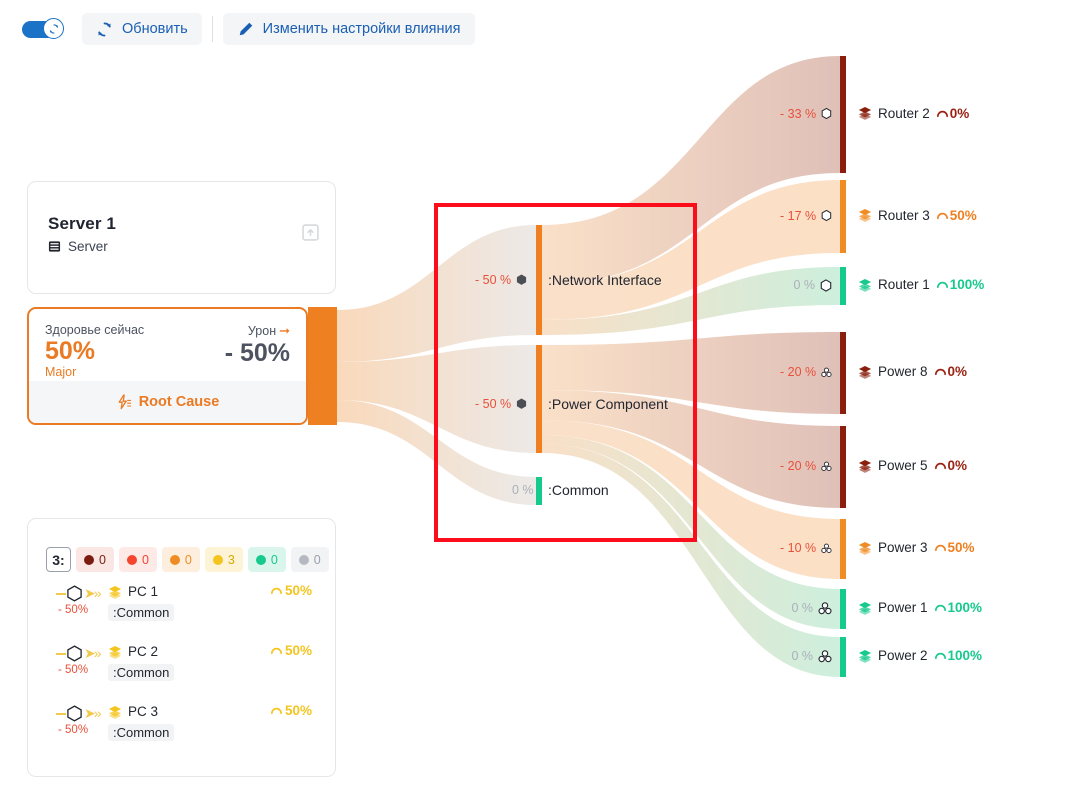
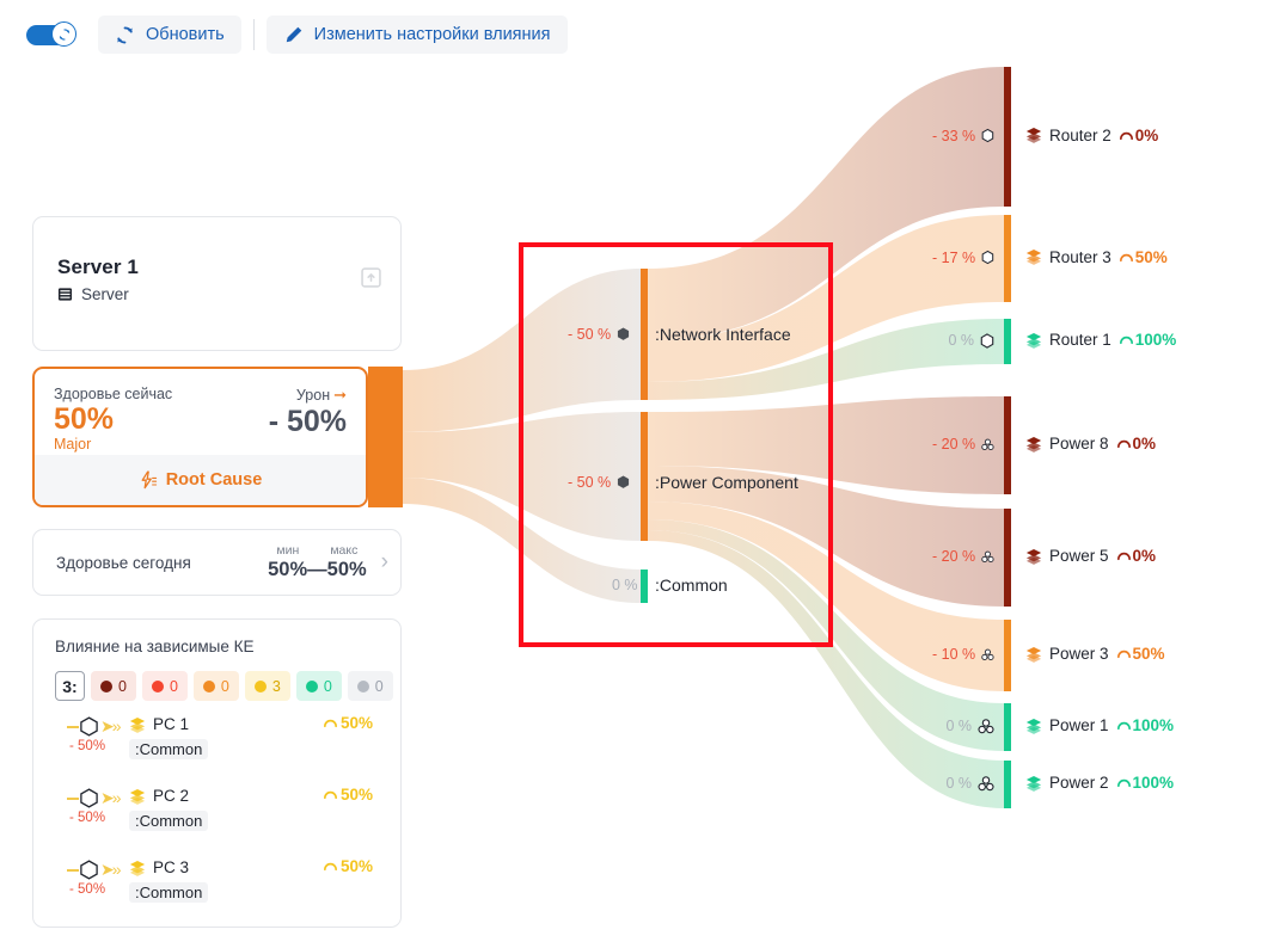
  Обновить
  Изменить настройки влияния
  - 50 %
  :Network Interface
  - 50 %
  :Power Component
  0 %
  :Common
  - 33 %
  Router 2
  0%
  - 17 %
  Router 3
  50%
  0 %
  Router 1
  100%
  - 20 %
  Power 8
  0%
  - 20 %
  Power 5
  0%
  - 10 %
  Power 3
  50%
  0 %
  Power 1
  100%
  0 %
  Power 2
  100%
  Server 1
  Server
  Здоровье сейчас
  50%
  Major
  Урон
  ➞
  - 50%
  Root Cause
+ Здоровье сегодня
+ мин
+ макс
+ 50%—50%
+ ›
+ Влияние на зависимые КЕ
  3:
  0
  0
  0
  3
  0
  0
  ➤»
  - 50%
  PC 1
  :Common
  50%
  ➤»
  - 50%
  PC 2
  :Common
  50%
  ➤»
  - 50%
  PC 3
  :Common
  50%
